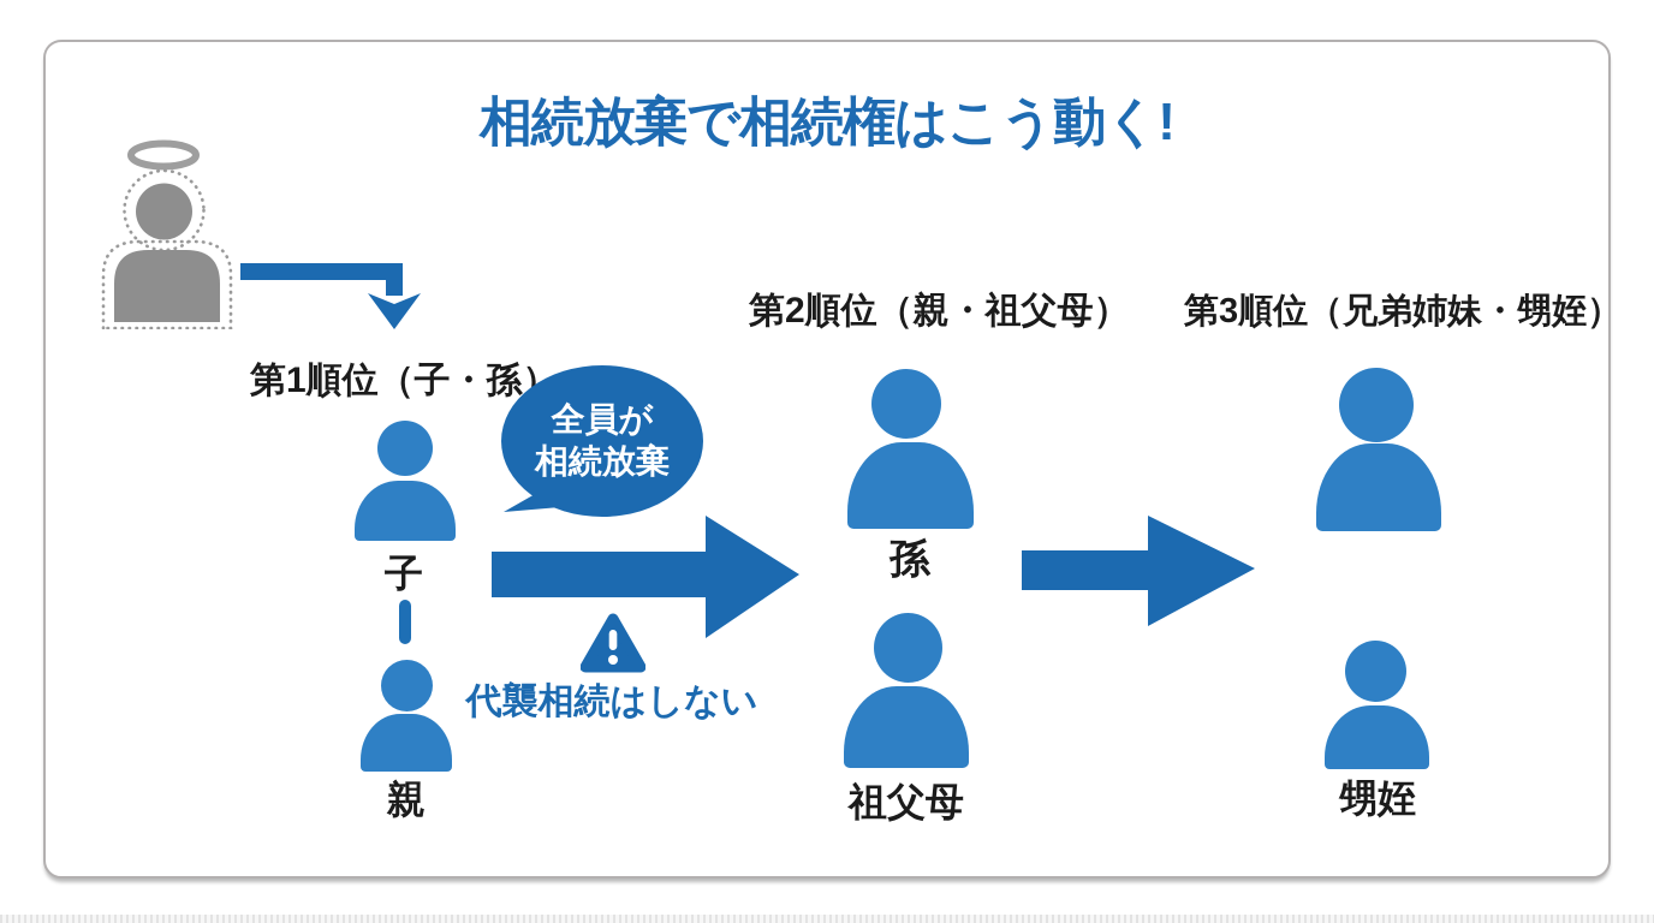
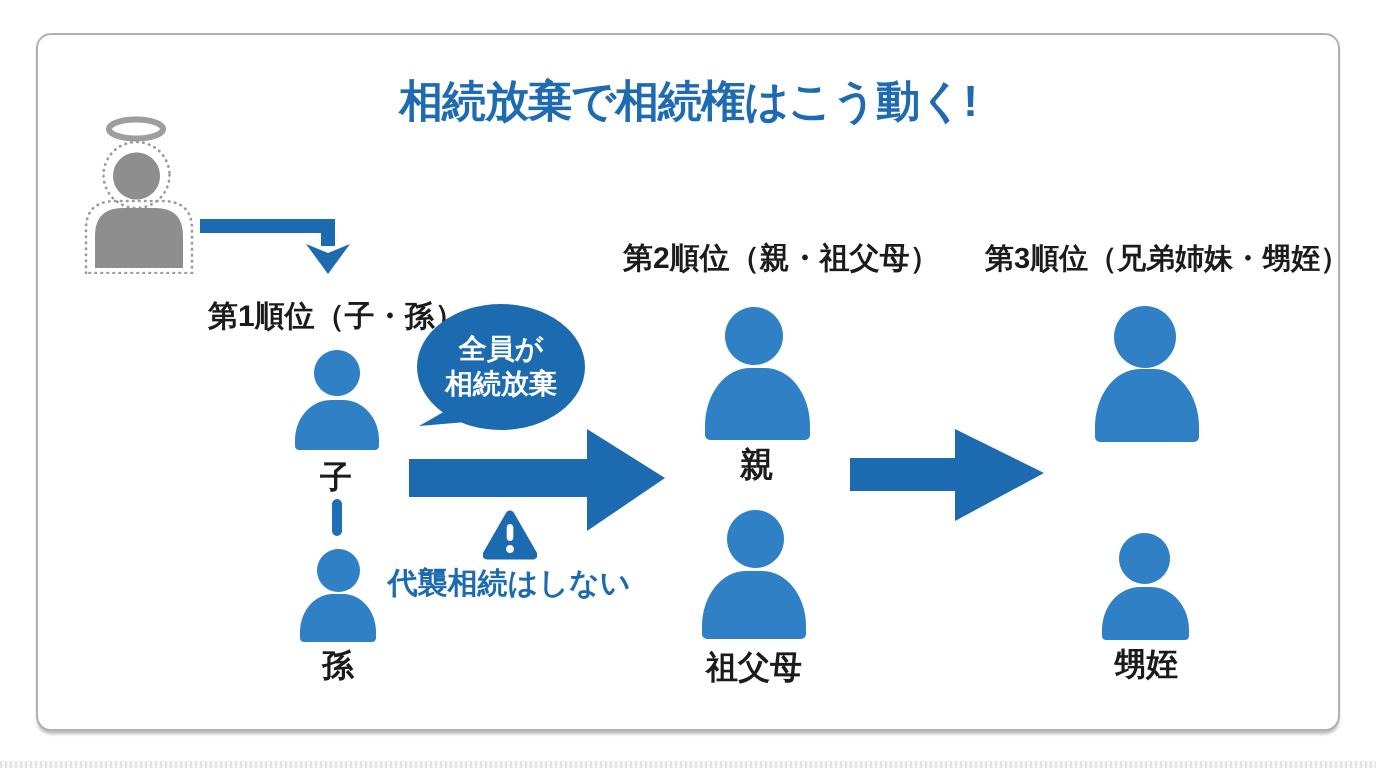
  相続放棄で相続権はこう動く!
  第1順位（子・孫）
  子
- 親
+ 孫
  全員が
  相続放棄
  代襲相続はしない
  第2順位（親・祖父母）
- 孫
+ 親
  祖父母
  第3順位（兄弟姉妹・甥姪）
  甥姪
